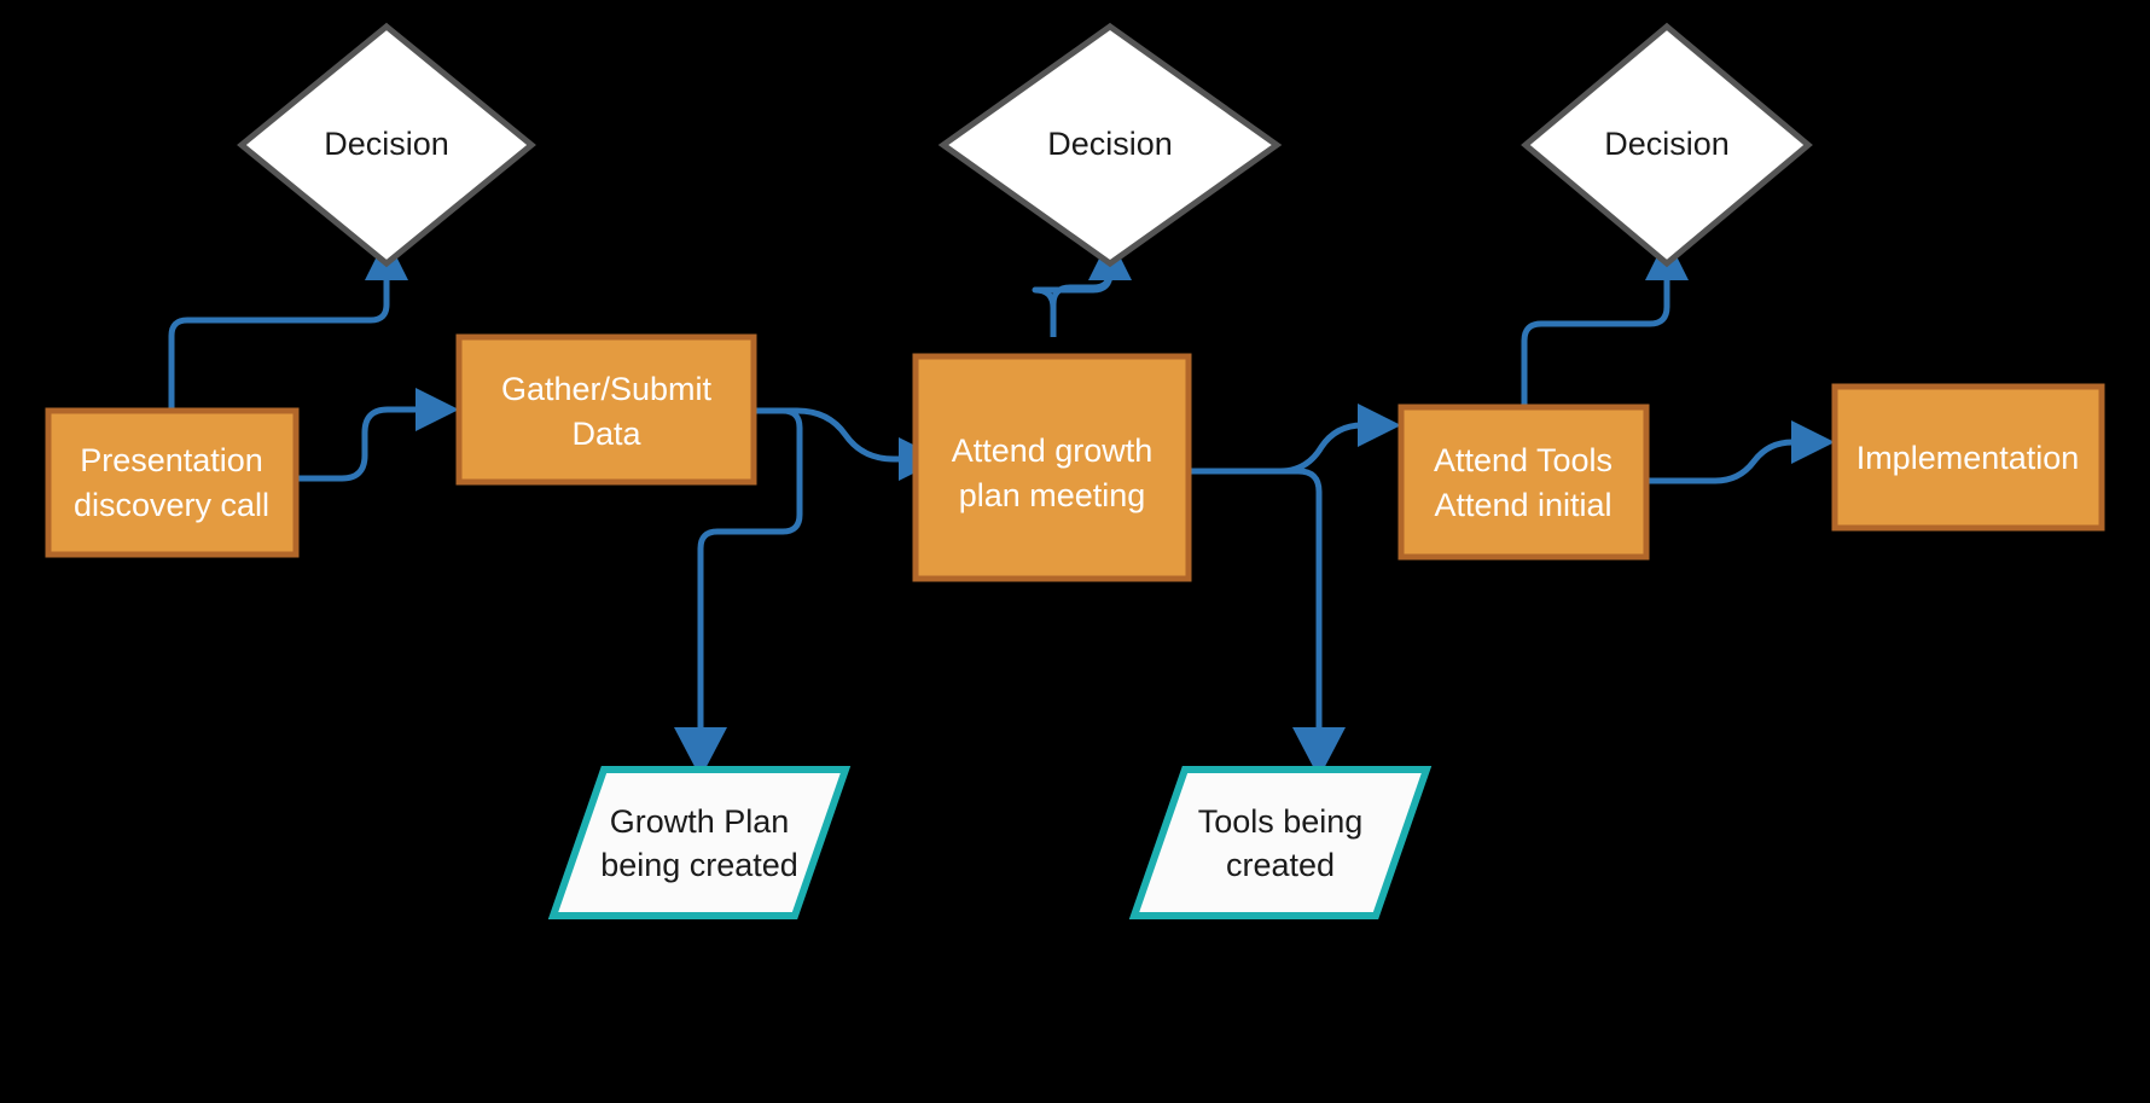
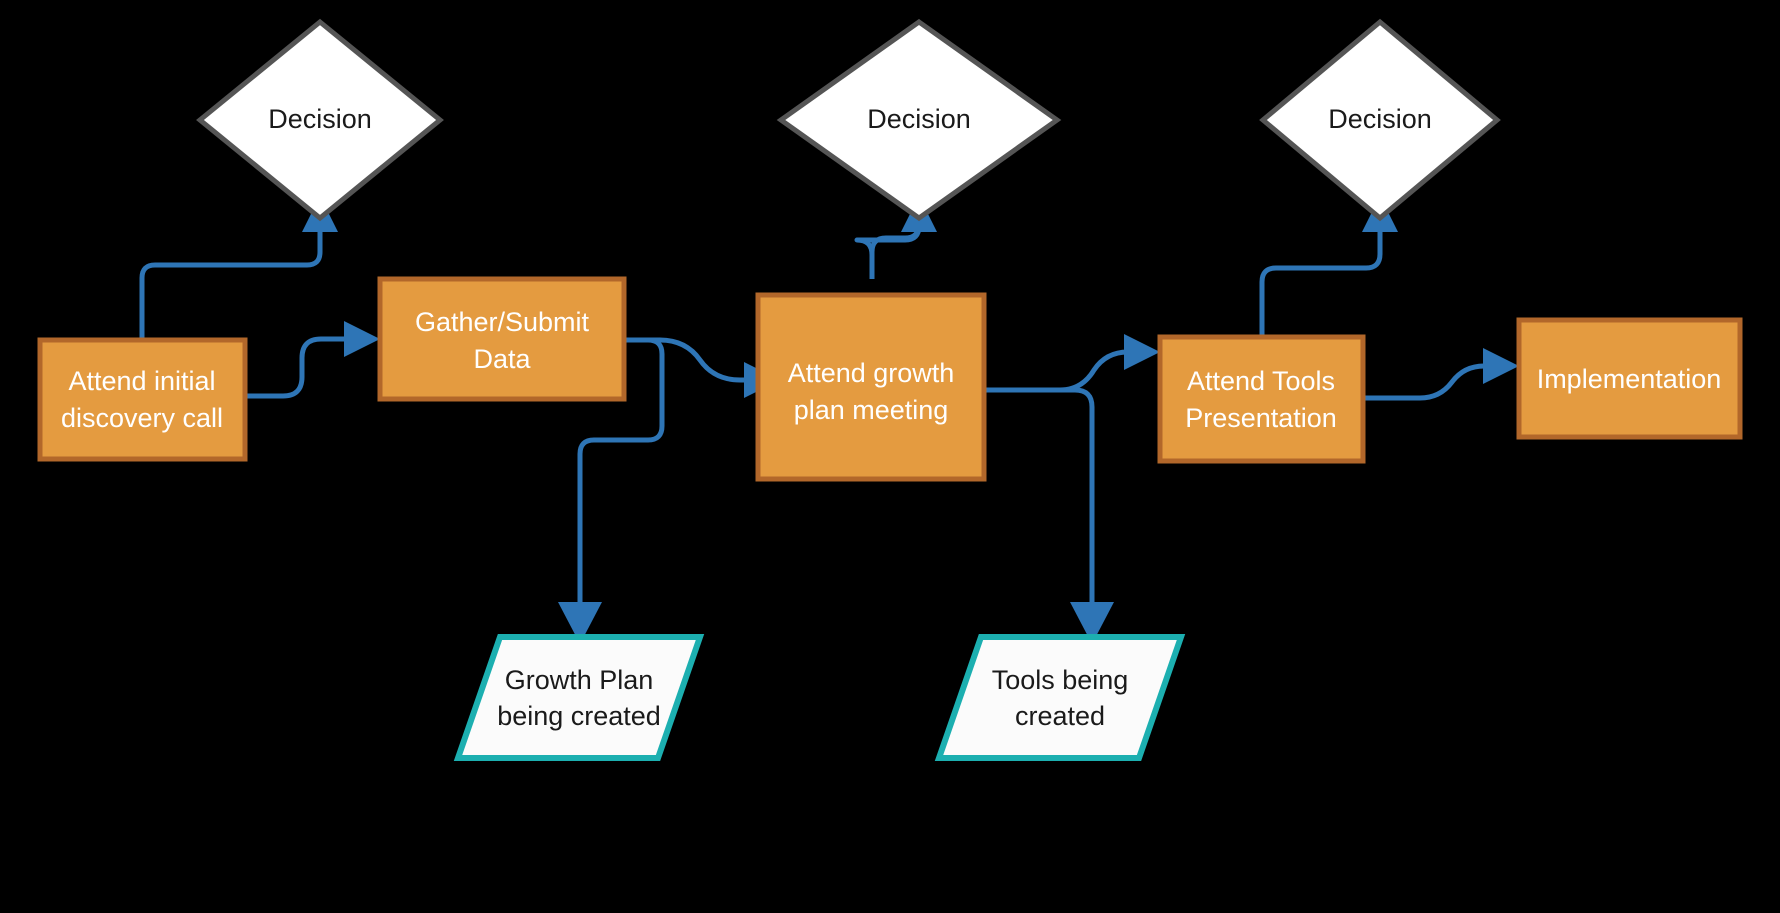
  Decision
  Decision
  Decision
- Presentation
+ Attend initial
  discovery call
  Gather/Submit
  Data
  Attend growth
  plan meeting
  Attend Tools
- Attend initial
+ Presentation
  Implementation
  Growth Plan
  being created
  Tools being
  created
